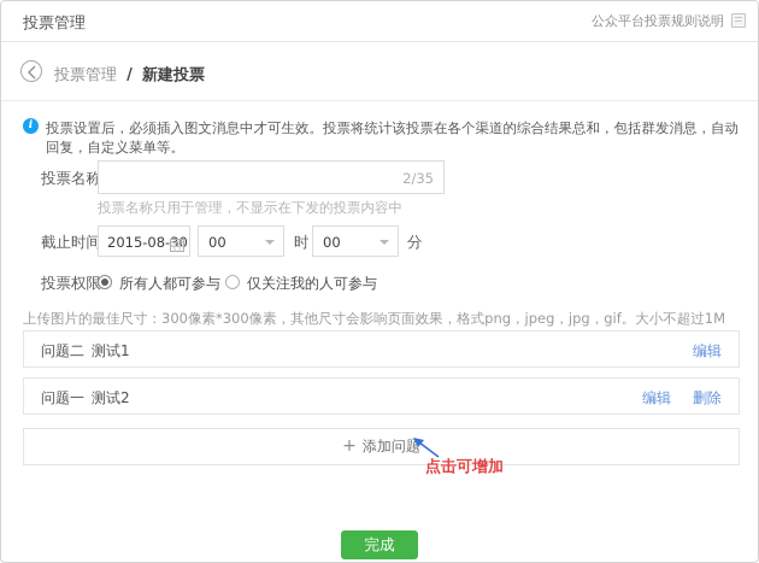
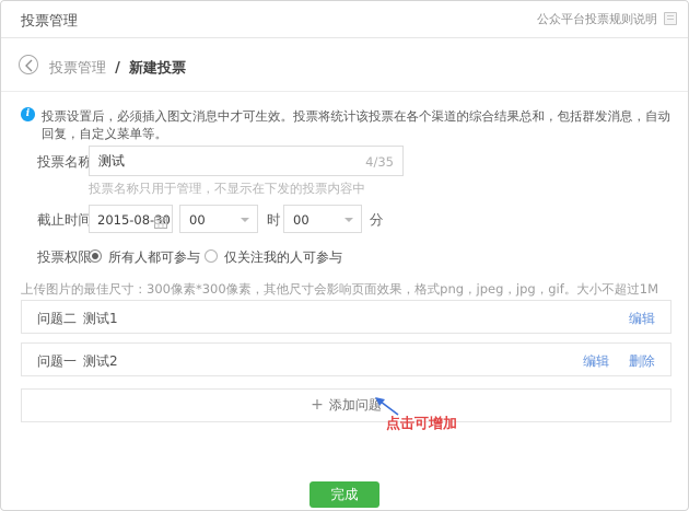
  投票管理
  公众平台投票规则说明
  投票管理 / 新建投票
  i
  投票设置后，必须插入图文消息中才可生效。投票将统计该投票在各个渠道的综合结果总和，包括群发消息，自动回复，自定义菜单等。
  投票名称
+ 测试
- 2/35
+ 4/35
  投票名称只用于管理，不显示在下发的投票内容中
  截止时间
  2015-08-
  00
  时
  00
  分
  投票权限
  所有人都可参与
  仅关注我的人可参与
  上传图片的最佳尺寸：300像素*300像素，其他尺寸会影响页面效果，格式png，jpeg，jpg，gif。大小不超过1M
  问题二
  测试1
  编辑
  问题一
  测试2
  编辑 删除
  + 添加问题
  点击可增加
  完成
